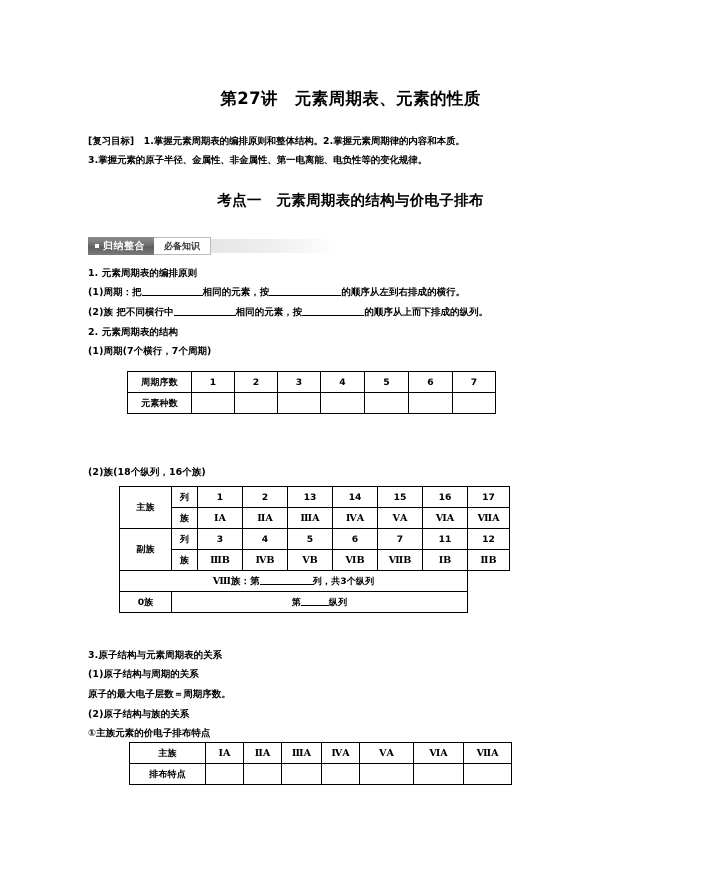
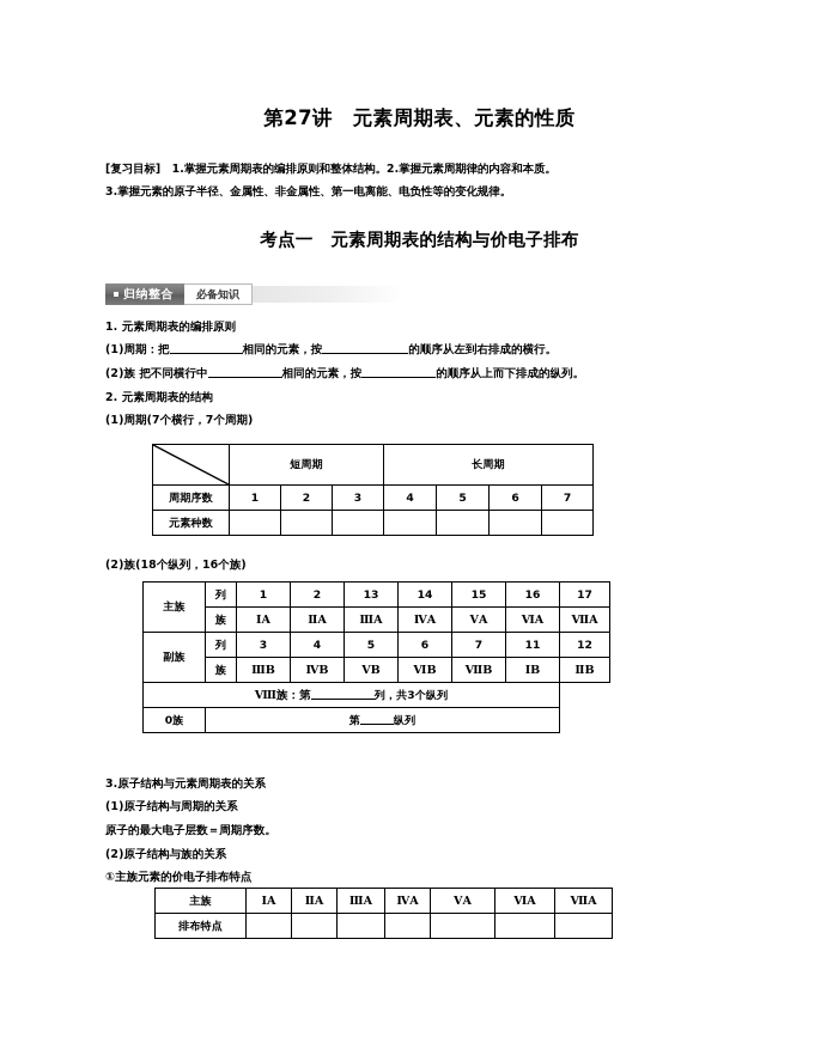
  第27讲 元素周期表、元素的性质
  [复习目标] 1.掌握元素周期表的编排原则和整体结构。2.掌握元素周期律的内容和本质。
  3.掌握元素的原子半径、金属性、非金属性、第一电离能、电负性等的变化规律。
  考点一 元素周期表的结构与价电子排布
  归纳整合
  必备知识
  1. 元素周期表的编排原则
  (1)周期：把 相同的元素，按 的顺序从左到右排成的横行。
  (2)族 把不同横行中 相同的元素，按 的顺序从上而下排成的纵列。
  2. 元素周期表的结构
  (1)周期(7个横行，7个周期)
+ 	短周期	长周期
  周期序数	1	2	3	4	5	6	7
  元素种数
  (2)族(18个纵列，16个族)
  主族	列	1	2	13	14	15	16	17
  族	ⅠA	ⅡA	ⅢA	ⅣA	ⅤA	ⅥA	ⅦA
  副族	列	3	4	5	6	7	11	12
  族	ⅢB	ⅣB	ⅤB	ⅥB	ⅦB	ⅠB	ⅡB
  Ⅷ族：第 列，共3个纵列
  0族	第 纵列
  3.原子结构与元素周期表的关系
  (1)原子结构与周期的关系
  原子的最大电子层数＝周期序数。
  (2)原子结构与族的关系
  ①主族元素的价电子排布特点
  主族	ⅠA	ⅡA	ⅢA	ⅣA	ⅤA	ⅥA	ⅦA
  排布特点
